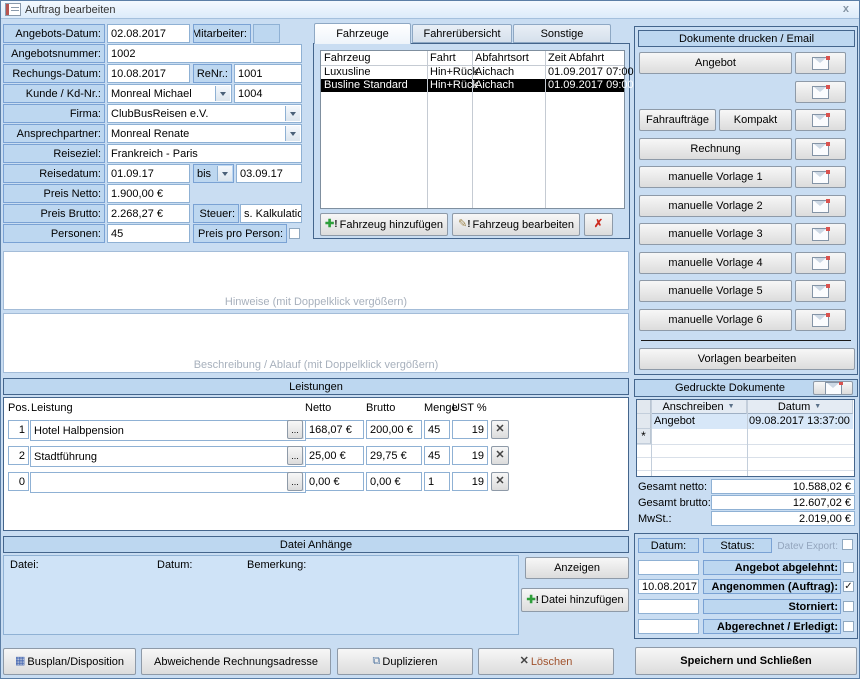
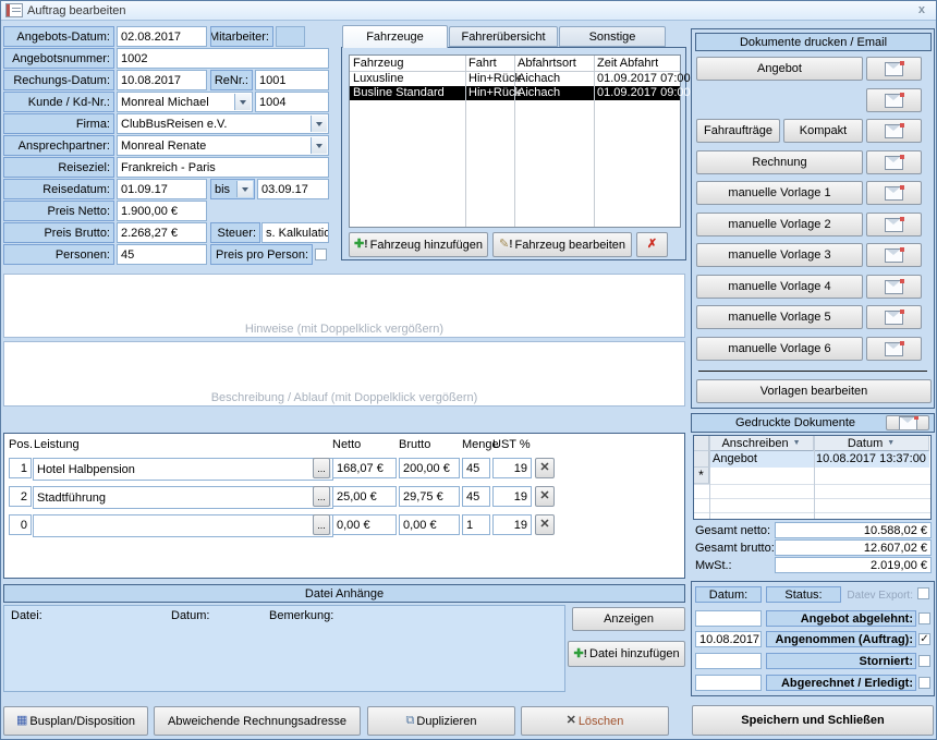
  Auftrag bearbeiten
  x
  Angebots-Datum:
  02.08.2017
  Mitarbeiter:
  Angebotsnummer:
  1002
  Rechungs-Datum:
  10.08.2017
  ReNr.:
  1001
  Kunde / Kd-Nr.:
  Monreal Michael
  1004
  Firma:
  ClubBusReisen e.V.
  Ansprechpartner:
  Monreal Renate
  Reiseziel:
  Frankreich - Paris
  Reisedatum:
  01.09.17
  bis
  03.09.17
  Preis Netto:
  1.900,00 €
  Preis Brutto:
  2.268,27 €
  Steuer:
  s. Kalkulatio
  Personen:
  45
  Preis pro Person:
  Hinweise (mit Doppelklick vergößern)
  Beschreibung / Ablauf (mit Doppelklick vergößern)
  Fahrzeuge
  Fahrerübersicht
  Sonstige
  Fahrzeug
  Fahrt
  Abfahrtsort
  Zeit Abfahrt
  Luxusline
  Hin+Rück
  Aichach
  01.09.2017 07:00
  Busline Standard
  Hin+Rück
  Aichach
  01.09.2017 09:00
  ✚
  !
  Fahrzeug hinzufügen
  ✎
  !
  Fahrzeug bearbeiten
  ✗
  Dokumente drucken / Email
  Angebot
  Fahraufträge
  Kompakt
  Rechnung
  manuelle Vorlage 1
  manuelle Vorlage 2
  manuelle Vorlage 3
  manuelle Vorlage 4
  manuelle Vorlage 5
  manuelle Vorlage 6
  Vorlagen bearbeiten
  Gedruckte Dokumente
  Anschreiben
  Datum
  Angebot
- 09.08.2017 13:37:00
+ 10.08.2017 13:37:00
  *
  Gesamt netto:
  10.588,02 €
  Gesamt brutto:
  12.607,02 €
  MwSt.:
  2.019,00 €
  Datum:
  Status:
  Datev Export:
  Angebot abgelehnt:
  10.08.2017
  Angenommen (Auftrag):
  ✓
  Storniert:
  Abgerechnet / Erledigt:
- Leistungen
  Pos.
  Leistung
  Netto
  Brutto
  Menge
  UST %
  1
  Hotel Halbpension
  ...
  168,07 €
  200,00 €
  45
  19
  ✕
  2
  Stadtführung
  ...
  25,00 €
  29,75 €
  45
  19
  ✕
  0
  ...
  0,00 €
  0,00 €
  1
  19
  ✕
  Datei Anhänge
  Datei:
  Datum:
  Bemerkung:
  Anzeigen
  ✚
  !
  Datei hinzufügen
  ▦
  Busplan/Disposition
  Abweichende Rechnungsadresse
  ⧉
  Duplizieren
  ✕
  Löschen
  Speichern und Schließen
